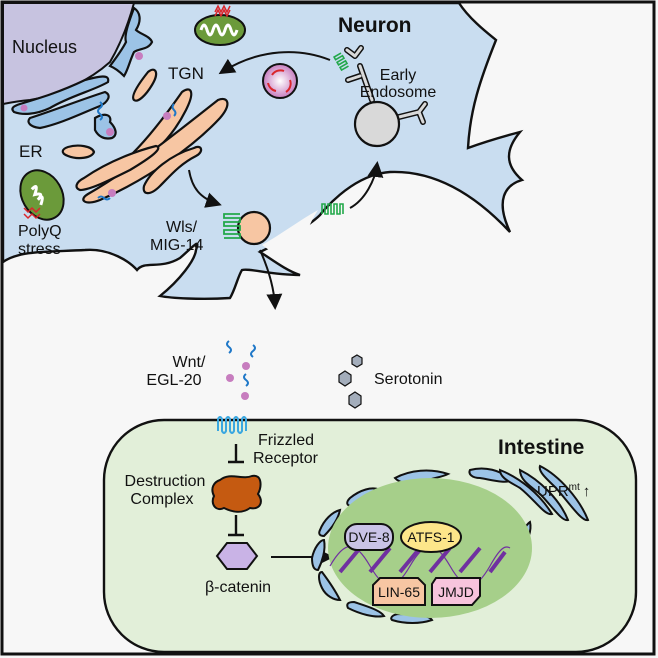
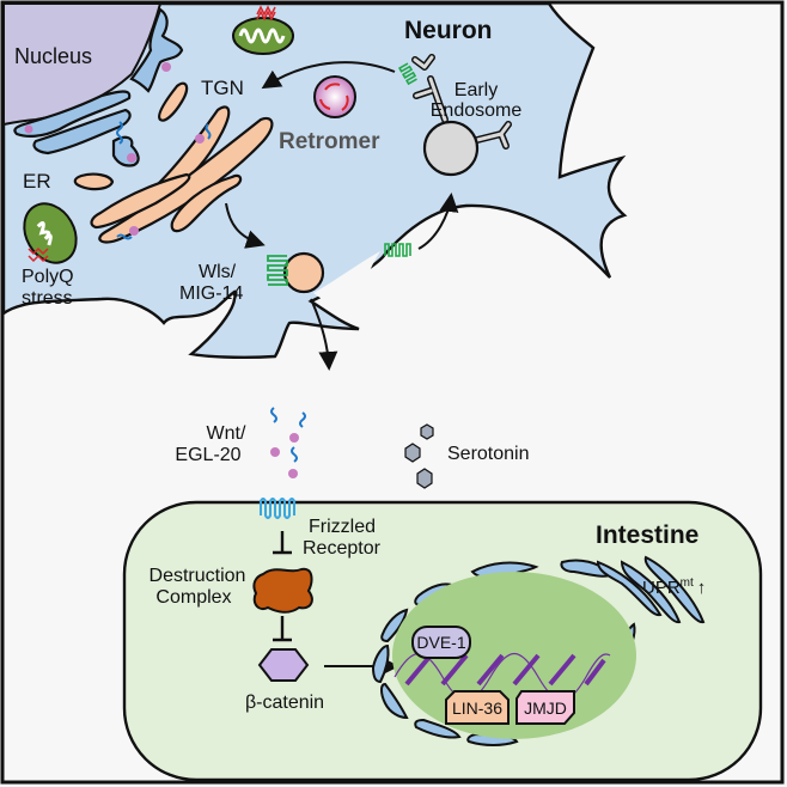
- DVE-8
+ DVE-1
- ATFS-1
- LIN-65
+ LIN-36
  JMJD
  Nucleus
  TGN
+ Retromer
  ER
  PolyQ
  stress
  Wls/
  MIG-14
  Early
  Endosome
  Neuron
  Wnt/
  EGL-20
  Serotonin
  Frizzled
  Receptor
  Destruction
  Complex
  β-catenin
  Intestine
  UPRmt ↑
